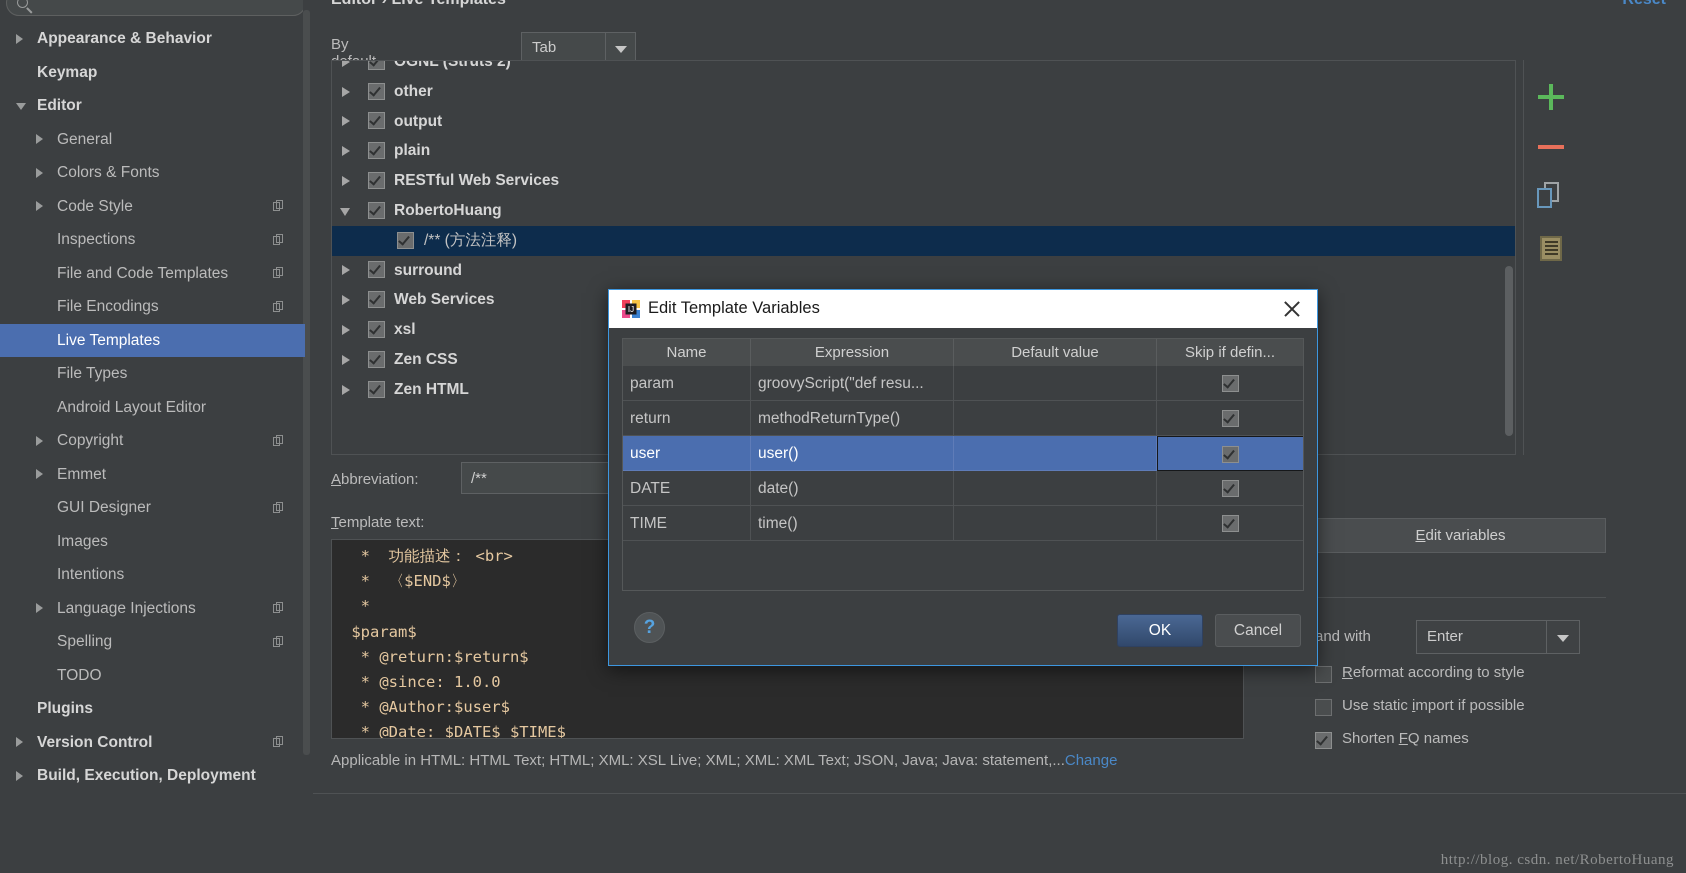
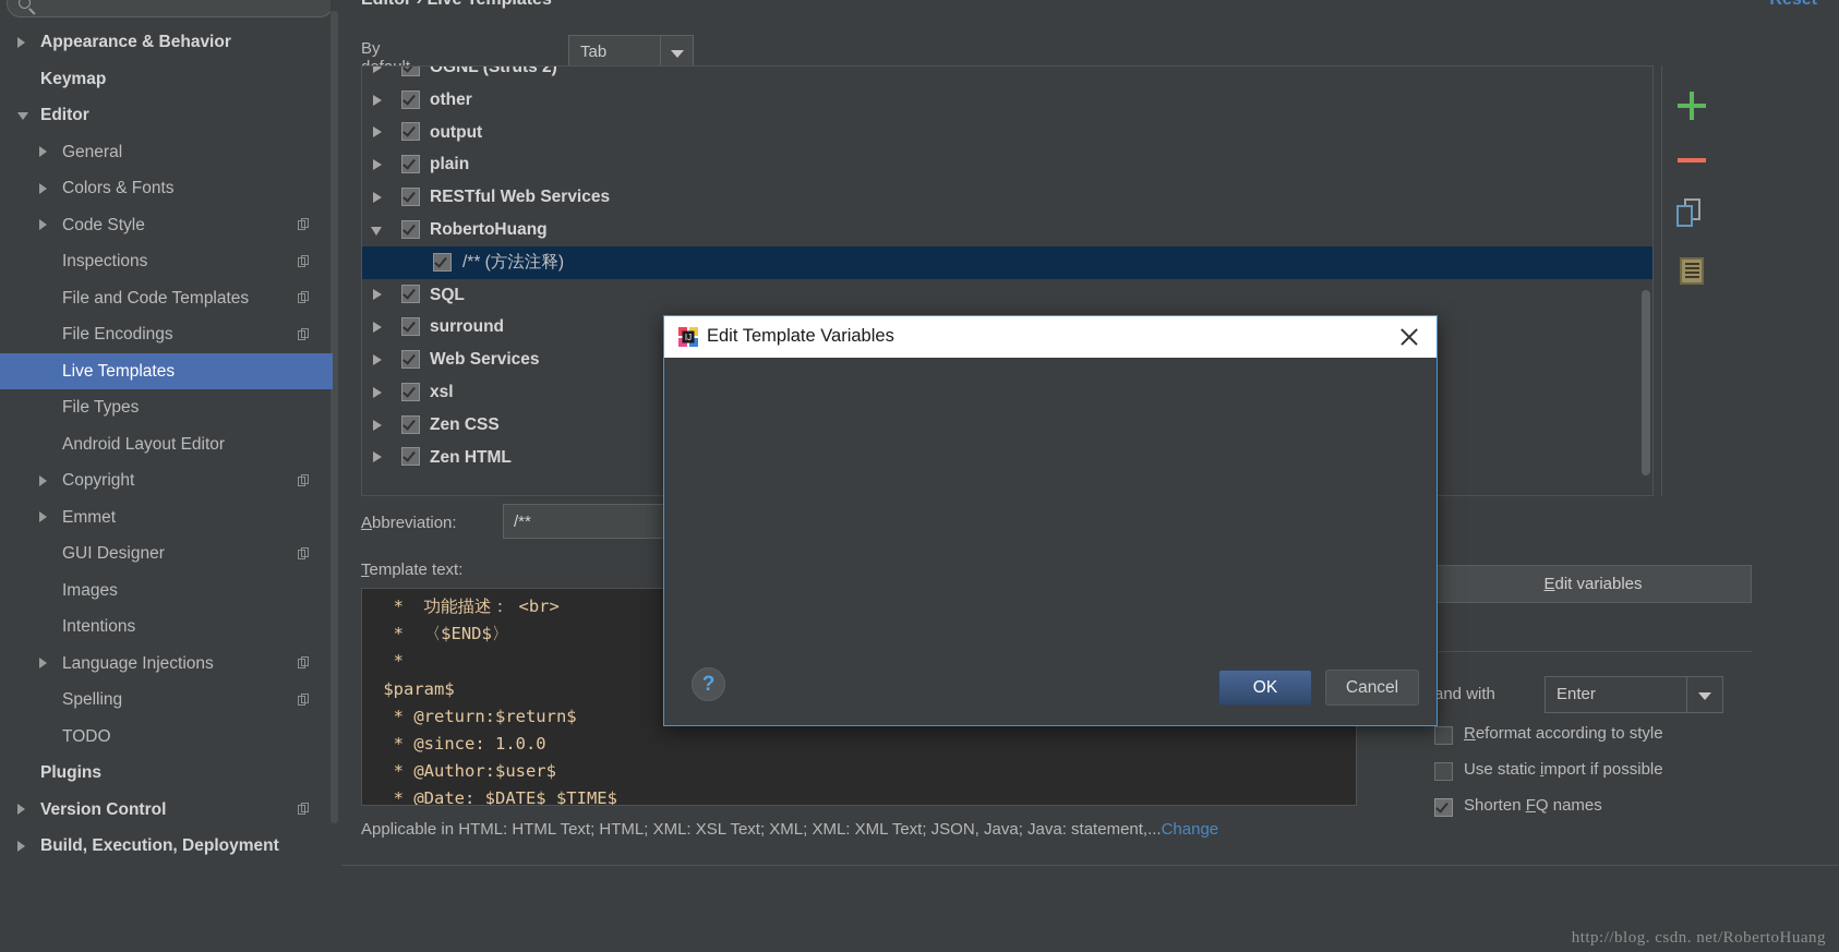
  Appearance & Behavior
  Keymap
  Editor
  General
  Colors & Fonts
  Code Style
  Inspections
  File and Code Templates
  File Encodings
  Live Templates
  File Types
  Android Layout Editor
  Copyright
  Emmet
  GUI Designer
  Images
  Intentions
  Language Injections
  Spelling
  TODO
  Plugins
  Version Control
  Build, Execution, Deployment
  Tab
  OGNL (Struts 2)
  other
  output
  plain
  RESTful Web Services
  RobertoHuang
  /** (方法注释)
+ SQL
  surround
  Web Services
  xsl
  Zen CSS
  Zen HTML
  Abbreviation:
  /**
  Template text:
  * 功能描述： <br>
  * 〈$END$〉
  *
  $param$
  * @return:$return$
  * @since: 1.0.0
  * @Author:$user$
  * @Date: $DATE$ $TIME$
- Applicable in HTML: HTML Text; HTML; XML: XSL Live; XML; XML: XML Text; JSON, Java; Java: statement,...Change
+ Applicable in HTML: HTML Text; HTML; XML: XSL Text; XML; XML: XML Text; JSON, Java; Java: statement,...Change
  Edit variables
  and with
  Enter
  Reformat according to style
  Use static import if possible
  Shorten FQ names
  http://blog. csdn. net/RobertoHuang
  IJ
  Edit Template Variables
- Name
- Expression
- Default value
- Skip if defin...
- param
- groovyScript("def resu...
- return
- methodReturnType()
- user
- user()
- DATE
- date()
- TIME
- time()
  ?
  OK
  Cancel
